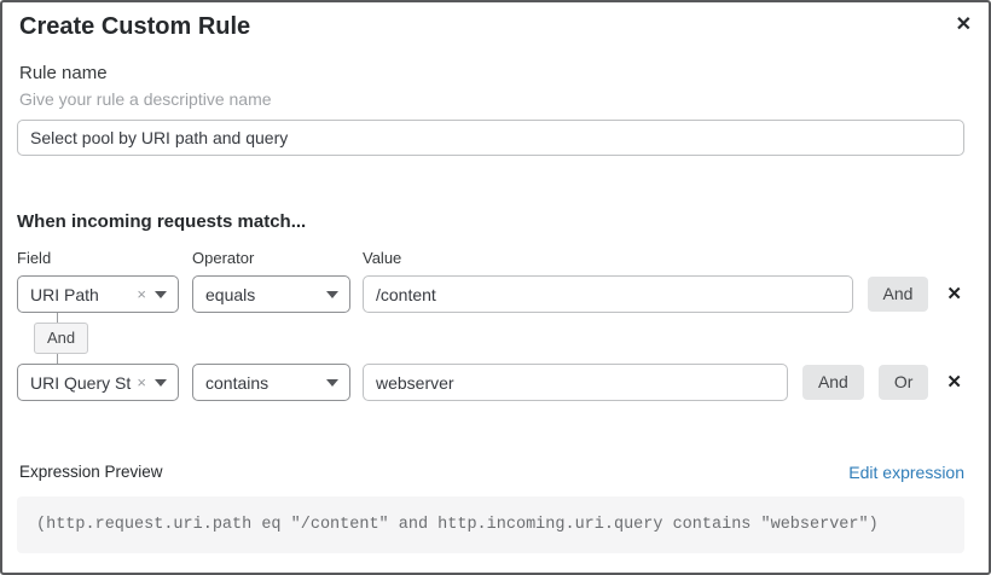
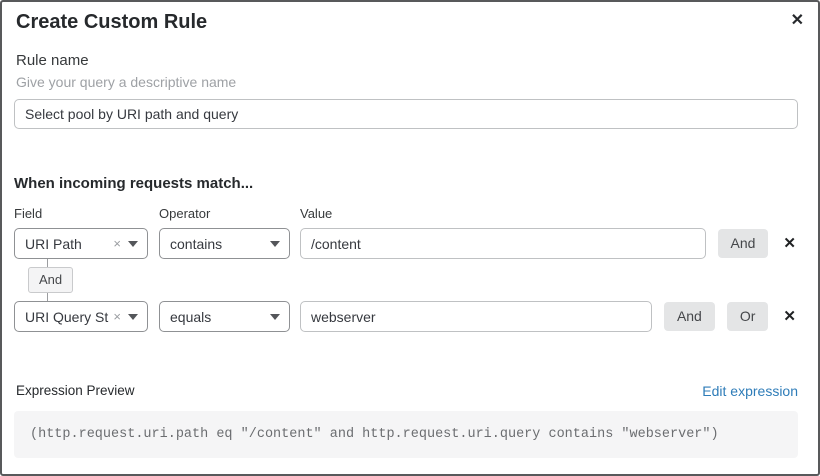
  Create Custom Rule
  ✕
  Rule name
- Give your rule a descriptive name
+ Give your query a descriptive name
  Select pool by URI path and query
  When incoming requests match...
  Field
  Operator
  Value
  URI Path
  ×
- equals
+ contains
  /content
  And
  ✕
  And
  URI Query St
  ×
- contains
+ equals
  webserver
  And
  Or
  ✕
  Expression Preview
  Edit expression
- (http.request.uri.path eq "/content" and http.incoming.uri.query contains "webserver")
+ (http.request.uri.path eq "/content" and http.request.uri.query contains "webserver")
